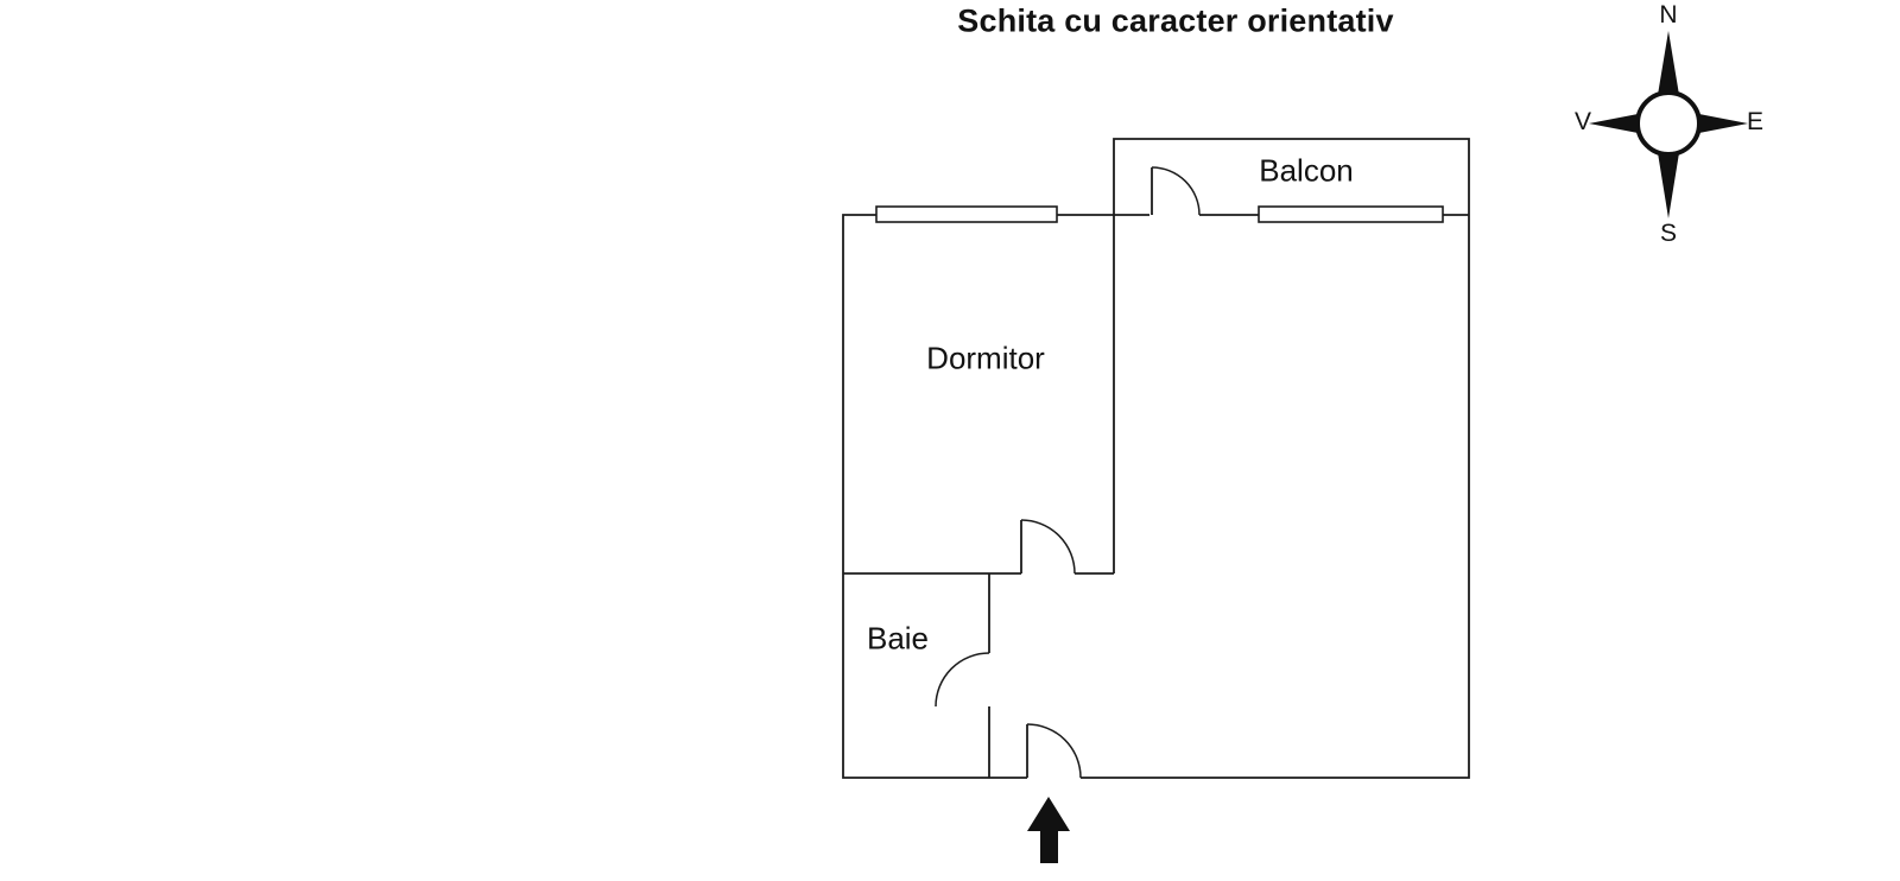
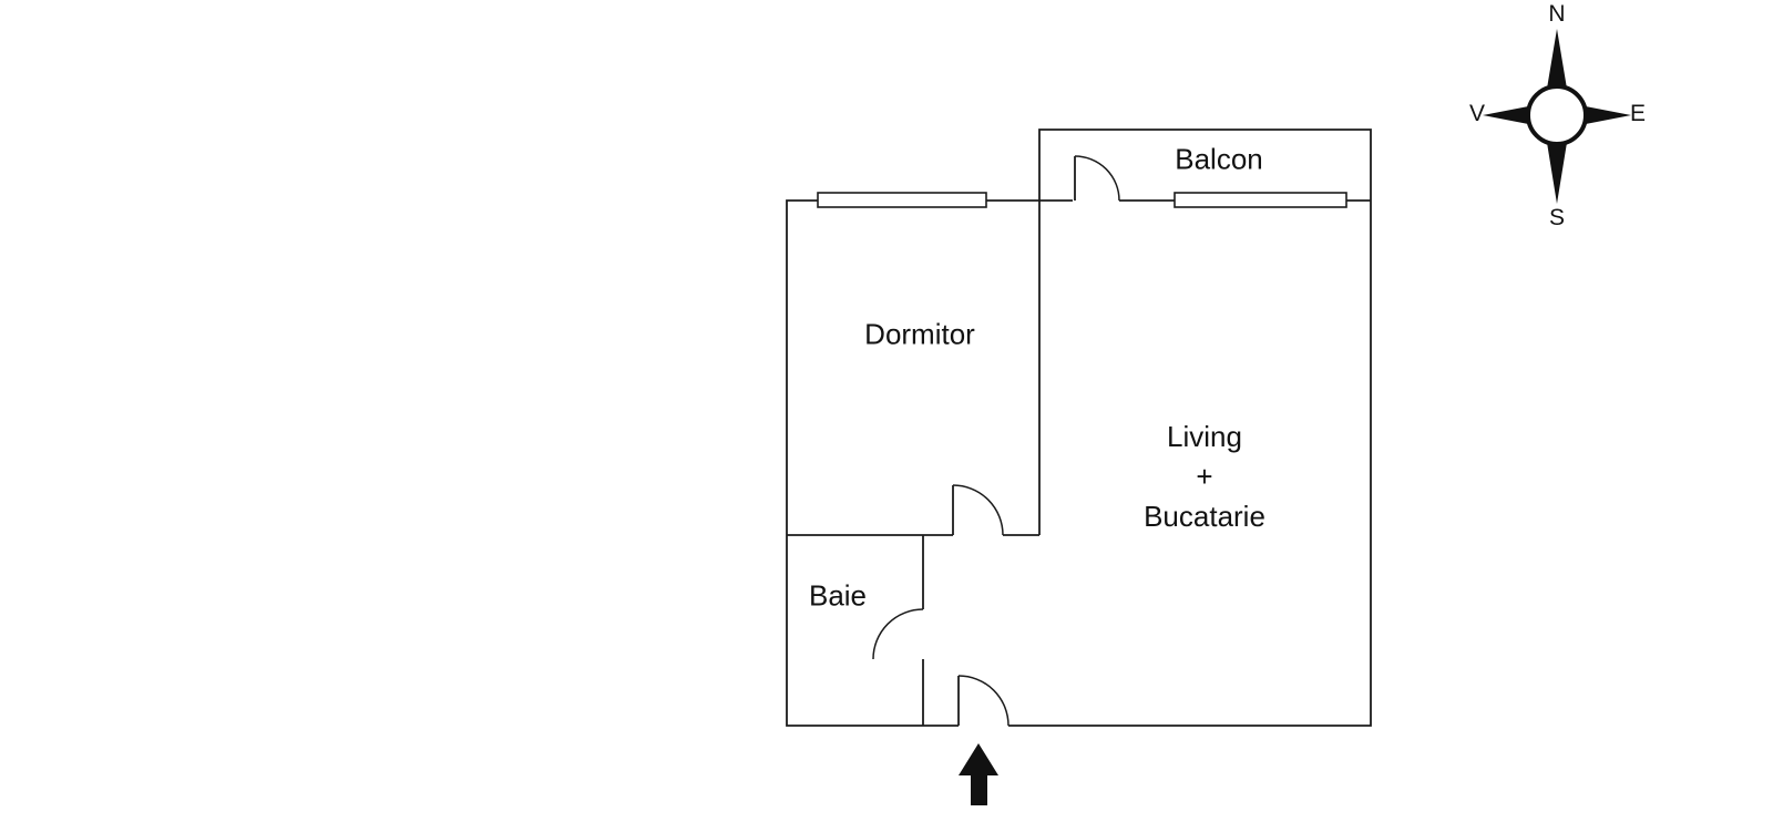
- Schita cu caracter orientativ
  Balcon
  Dormitor
  Baie
+ Living
+ +
+ Bucatarie
  N
  S
  E
  V
